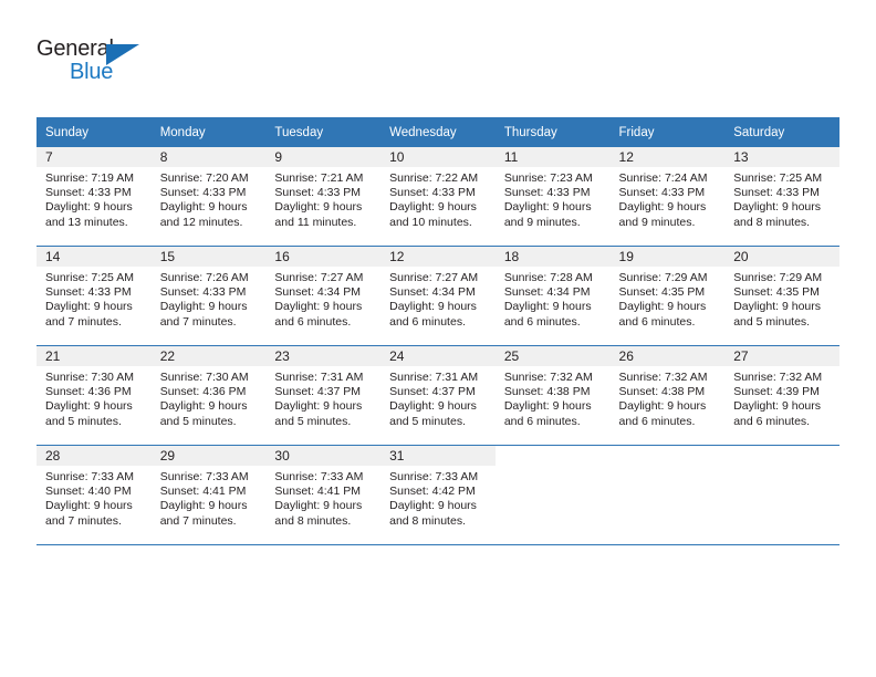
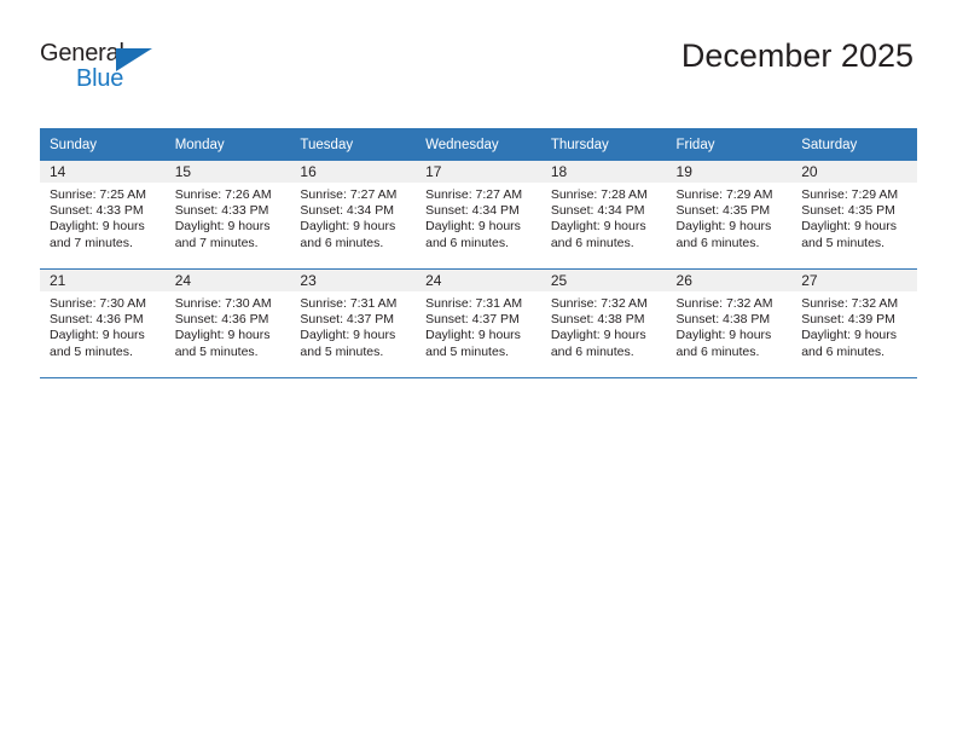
  General
  Blue
+ December 2025
  Sunday	Monday	Tuesday	Wednesday	Thursday	Friday	Saturday
- 7Sunrise: 7:19 AMSunset: 4:33 PMDaylight: 9 hoursand 13 minutes.	8Sunrise: 7:20 AMSunset: 4:33 PMDaylight: 9 hoursand 12 minutes.	9Sunrise: 7:21 AMSunset: 4:33 PMDaylight: 9 hoursand 11 minutes.	10Sunrise: 7:22 AMSunset: 4:33 PMDaylight: 9 hoursand 10 minutes.	11Sunrise: 7:23 AMSunset: 4:33 PMDaylight: 9 hoursand 9 minutes.	12Sunrise: 7:24 AMSunset: 4:33 PMDaylight: 9 hoursand 9 minutes.	13Sunrise: 7:25 AMSunset: 4:33 PMDaylight: 9 hoursand 8 minutes.
- 14Sunrise: 7:25 AMSunset: 4:33 PMDaylight: 9 hoursand 7 minutes.	15Sunrise: 7:26 AMSunset: 4:33 PMDaylight: 9 hoursand 7 minutes.	16Sunrise: 7:27 AMSunset: 4:34 PMDaylight: 9 hoursand 6 minutes.	12Sunrise: 7:27 AMSunset: 4:34 PMDaylight: 9 hoursand 6 minutes.	18Sunrise: 7:28 AMSunset: 4:34 PMDaylight: 9 hoursand 6 minutes.	19Sunrise: 7:29 AMSunset: 4:35 PMDaylight: 9 hoursand 6 minutes.	20Sunrise: 7:29 AMSunset: 4:35 PMDaylight: 9 hoursand 5 minutes.
+ 14Sunrise: 7:25 AMSunset: 4:33 PMDaylight: 9 hoursand 7 minutes.	15Sunrise: 7:26 AMSunset: 4:33 PMDaylight: 9 hoursand 7 minutes.	16Sunrise: 7:27 AMSunset: 4:34 PMDaylight: 9 hoursand 6 minutes.	17Sunrise: 7:27 AMSunset: 4:34 PMDaylight: 9 hoursand 6 minutes.	18Sunrise: 7:28 AMSunset: 4:34 PMDaylight: 9 hoursand 6 minutes.	19Sunrise: 7:29 AMSunset: 4:35 PMDaylight: 9 hoursand 6 minutes.	20Sunrise: 7:29 AMSunset: 4:35 PMDaylight: 9 hoursand 5 minutes.
- 21Sunrise: 7:30 AMSunset: 4:36 PMDaylight: 9 hoursand 5 minutes.	22Sunrise: 7:30 AMSunset: 4:36 PMDaylight: 9 hoursand 5 minutes.	23Sunrise: 7:31 AMSunset: 4:37 PMDaylight: 9 hoursand 5 minutes.	24Sunrise: 7:31 AMSunset: 4:37 PMDaylight: 9 hoursand 5 minutes.	25Sunrise: 7:32 AMSunset: 4:38 PMDaylight: 9 hoursand 6 minutes.	26Sunrise: 7:32 AMSunset: 4:38 PMDaylight: 9 hoursand 6 minutes.	27Sunrise: 7:32 AMSunset: 4:39 PMDaylight: 9 hoursand 6 minutes.
+ 21Sunrise: 7:30 AMSunset: 4:36 PMDaylight: 9 hoursand 5 minutes.	24Sunrise: 7:30 AMSunset: 4:36 PMDaylight: 9 hoursand 5 minutes.	23Sunrise: 7:31 AMSunset: 4:37 PMDaylight: 9 hoursand 5 minutes.	24Sunrise: 7:31 AMSunset: 4:37 PMDaylight: 9 hoursand 5 minutes.	25Sunrise: 7:32 AMSunset: 4:38 PMDaylight: 9 hoursand 6 minutes.	26Sunrise: 7:32 AMSunset: 4:38 PMDaylight: 9 hoursand 6 minutes.	27Sunrise: 7:32 AMSunset: 4:39 PMDaylight: 9 hoursand 6 minutes.
- 28Sunrise: 7:33 AMSunset: 4:40 PMDaylight: 9 hoursand 7 minutes.	29Sunrise: 7:33 AMSunset: 4:41 PMDaylight: 9 hoursand 7 minutes.	30Sunrise: 7:33 AMSunset: 4:41 PMDaylight: 9 hoursand 8 minutes.	31Sunrise: 7:33 AMSunset: 4:42 PMDaylight: 9 hoursand 8 minutes.
